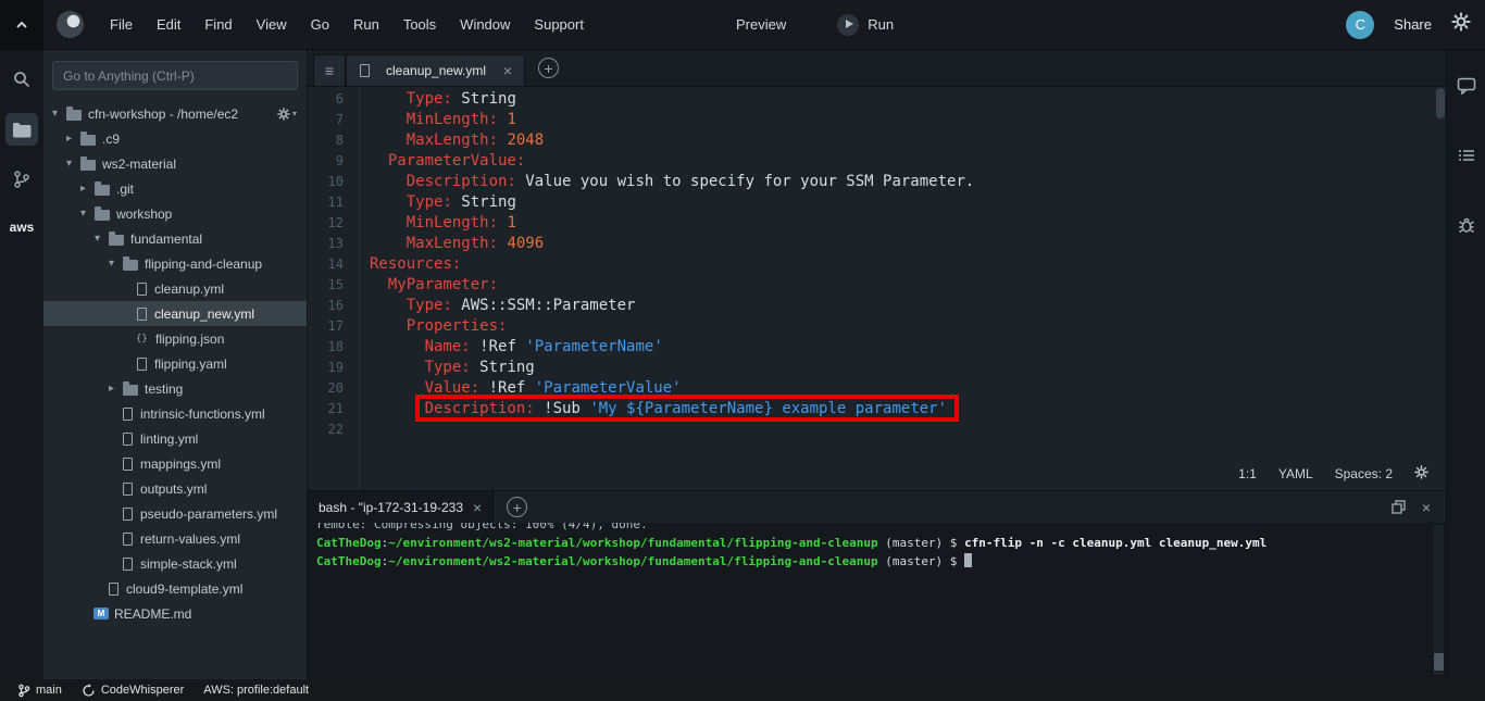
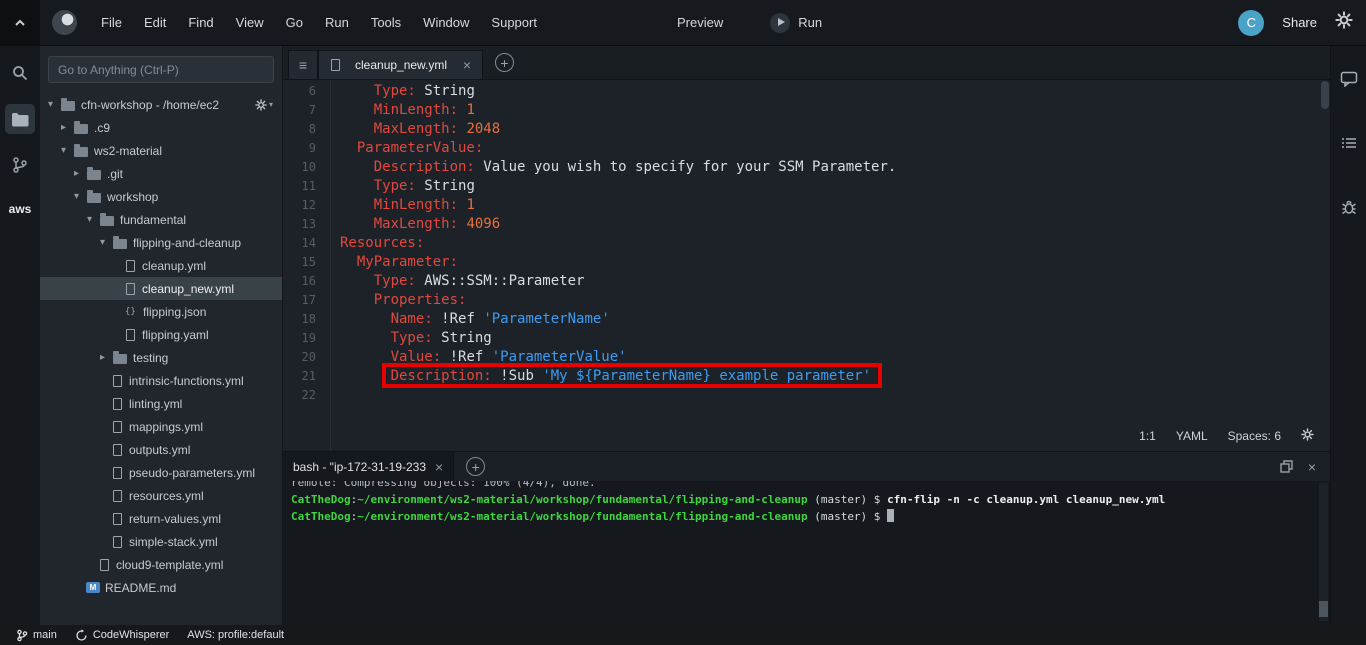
  File
  Edit
  Find
  View
  Go
  Run
  Tools
  Window
  Support
  Preview
  Run
  C
  Share
  aws
  Go to Anything (Ctrl-P)
  ▾
  cfn-workshop - /home/ec2
  ▾
  ▸
  .c9
  ▾
  ws2-material
  ▸
  .git
  ▾
  workshop
  ▾
  fundamental
  ▾
  flipping-and-cleanup
  cleanup.yml
  cleanup_new.yml
  {}
  flipping.json
  flipping.yaml
  ▸
  testing
  intrinsic-functions.yml
  linting.yml
  mappings.yml
  outputs.yml
  pseudo-parameters.yml
+ resources.yml
  return-values.yml
  simple-stack.yml
  cloud9-template.yml
  M
  README.md
  ≡
  cleanup_new.yml
  ×
  +
  6
  Type: String
  7
  MinLength: 1
  8
  MaxLength: 2048
  9
  ParameterValue:
  10
  Description: Value you wish to specify for your SSM Parameter.
  11
  Type: String
  12
  MinLength: 1
  13
  MaxLength: 4096
  14
  Resources:
  15
  MyParameter:
  16
  Type: AWS::SSM::Parameter
  17
  Properties:
  18
  Name: !Ref 'ParameterName'
  19
  Type: String
  20
  Value: !Ref 'ParameterValue'
  21
  Description: !Sub 'My ${ParameterName} example parameter'
  22
  1:1
  YAML
- Spaces: 2
+ Spaces: 6
  bash - "ip-172-31-19-233
  ×
  +
  ×
  remote: Compressing objects: 100% (4/4), done.
  CatTheDog:~/environment/ws2-material/workshop/fundamental/flipping-and-cleanup (master) $ cfn-flip -n -c cleanup.yml cleanup_new.yml
  CatTheDog:~/environment/ws2-material/workshop/fundamental/flipping-and-cleanup (master) $
  main
  CodeWhisperer
  AWS: profile:default
